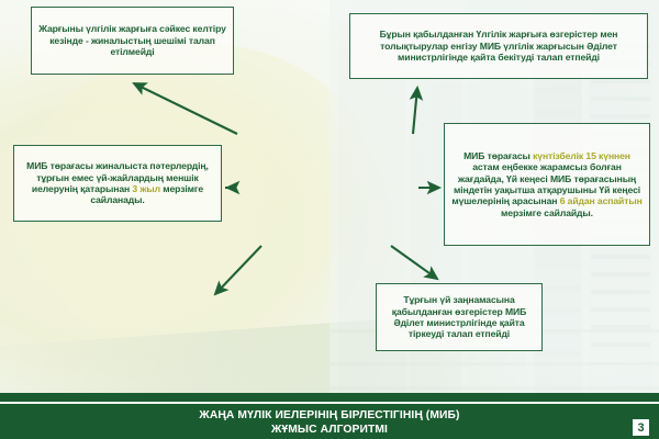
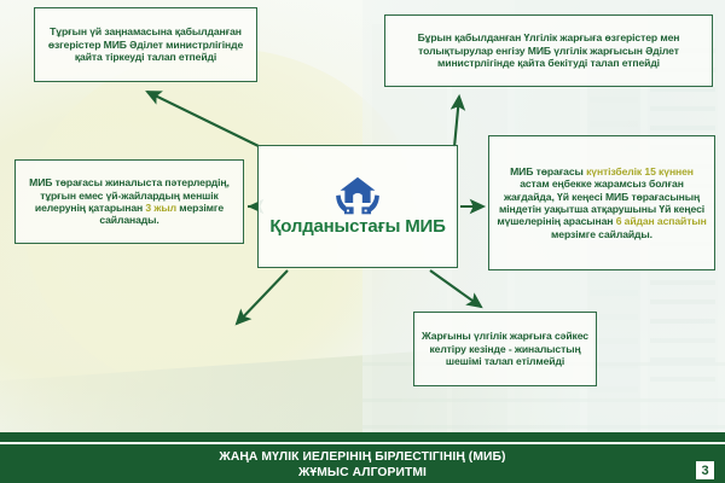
- Жарғыны үлгілік жарғыға сәйкес келтіру кезінде - жиналыстың шешімі талап етілмейді
+ Тұрғын үй заңнамасына қабылданған өзгерістер МИБ Әділет министрлігінде қайта тіркеуді талап етпейді
  Бұрын қабылданған Үлгілік жарғыға өзгерістер мен толықтырулар енгізу МИБ үлгілік жарғысын Әділет министрлігінде қайта бекітуді талап етпейді
  МИБ төрағасы жиналыста пәтерлердің, тұрғын емес үй-жайлардың меншік иелерунің қатарынан 3 жыл мерзімге сайланады.
  МИБ төрағасы күнтізбелік 15 күннен астам еңбекке жарамсыз болған жағдайда, Үй кеңесі МИБ төрағасының міндетін уақытша атқарушыны Үй кеңесі мүшелерінің арасынан 6 айдан аспайтын мерзімге сайлайды.
- Тұрғын үй заңнамасына қабылданған өзгерістер МИБ Әділет министрлігінде қайта тіркеуді талап етпейді
+ Жарғыны үлгілік жарғыға сәйкес келтіру кезінде - жиналыстың шешімі талап етілмейді
+ Қолданыстағы МИБ
  ЖАҢА МҮЛІК ИЕЛЕРІНІҢ БІРЛЕСТІГІНІҢ (МИБ)
  ЖҰМЫС АЛГОРИТМІ
  3
